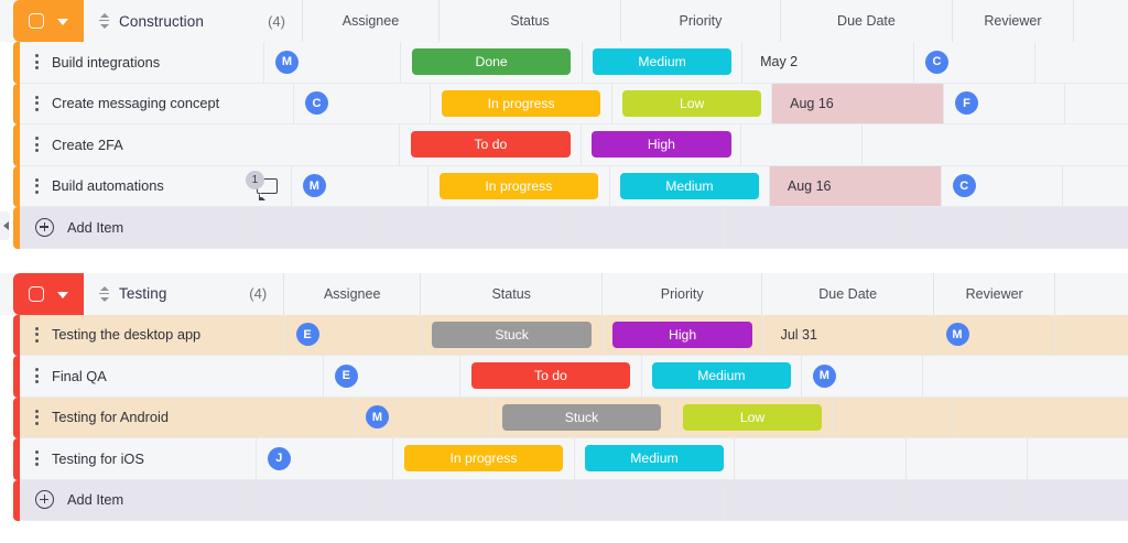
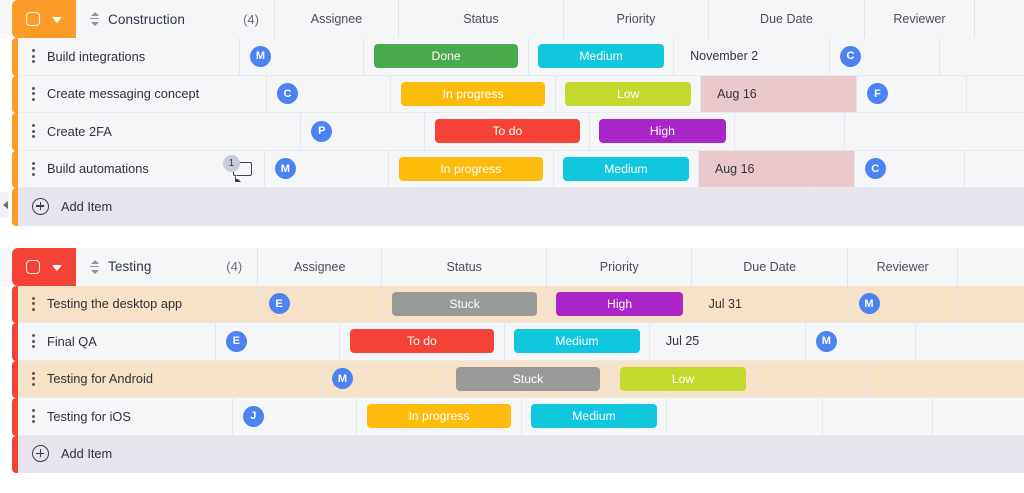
  Construction
  (4)
  Assignee
  Status
  Priority
  Due Date
  Reviewer
  Build integrations
  M
  Done
  Medium
- May 2
+ November 2
  C
  Create messaging concept
  C
  In progress
  Low
  Aug 16
  F
  Create 2FA
+ P
  To do
  High
  Build automations
  1
  M
  In progress
  Medium
  Aug 16
  C
  Add Item
  Testing
  (4)
  Assignee
  Status
  Priority
  Due Date
  Reviewer
  Testing the desktop app
  E
  Stuck
  High
  Jul 31
  M
  Final QA
  E
  To do
  Medium
+ Jul 25
  M
  Testing for Android
  M
  Stuck
  Low
  Testing for iOS
  J
  In progress
  Medium
  Add Item
